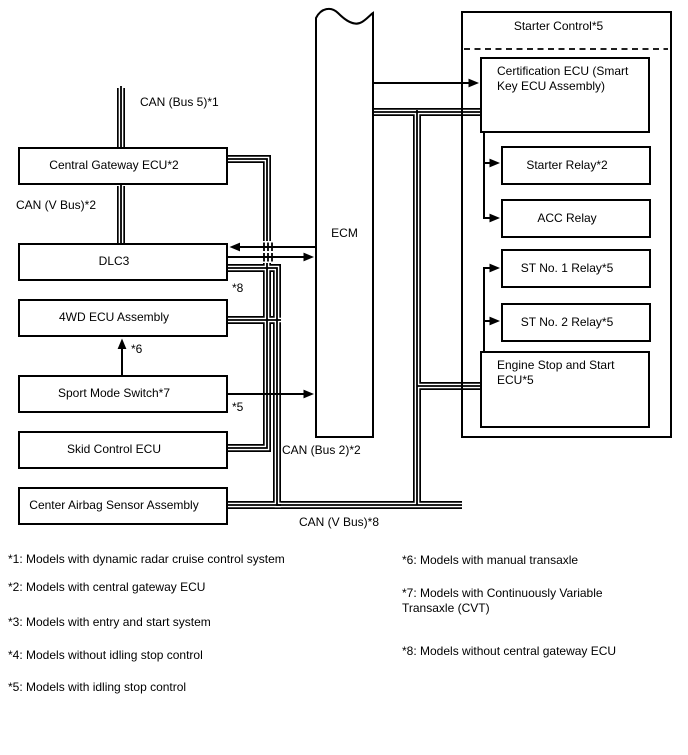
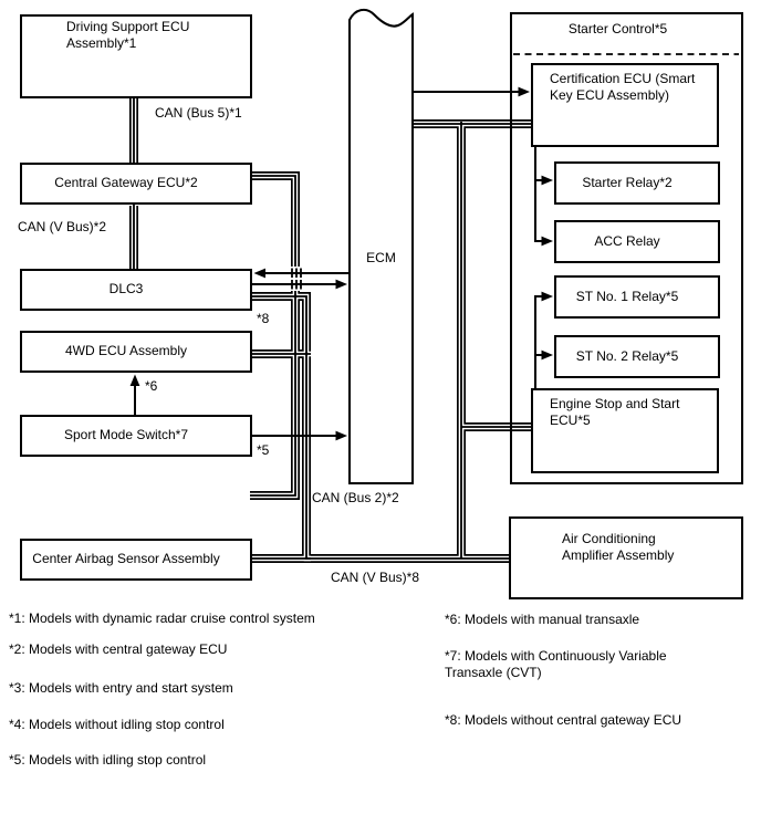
  Starter Control*5
+ Driving Support ECU
+ Assembly*1
  Central Gateway ECU*2
  DLC3
  4WD ECU Assembly
  Sport Mode Switch*7
- Skid Control ECU
  Center Airbag Sensor Assembly
  ECM
  Certification ECU (Smart
  Key ECU Assembly)
  Starter Relay*2
  ACC Relay
  ST No. 1 Relay*5
  ST No. 2 Relay*5
  Engine Stop and Start
  ECU*5
+ Air Conditioning
+ Amplifier Assembly
  CAN (Bus 5)*1
  CAN (V Bus)*2
  *8
  *6
  *5
  CAN (Bus 2)*2
  CAN (V Bus)*8
  *1: Models with dynamic radar cruise control system
  *2: Models with central gateway ECU
  *3: Models with entry and start system
  *4: Models without idling stop control
  *5: Models with idling stop control
  *6: Models with manual transaxle
  *7: Models with Continuously Variable Transaxle (CVT)
  *8: Models without central gateway ECU
